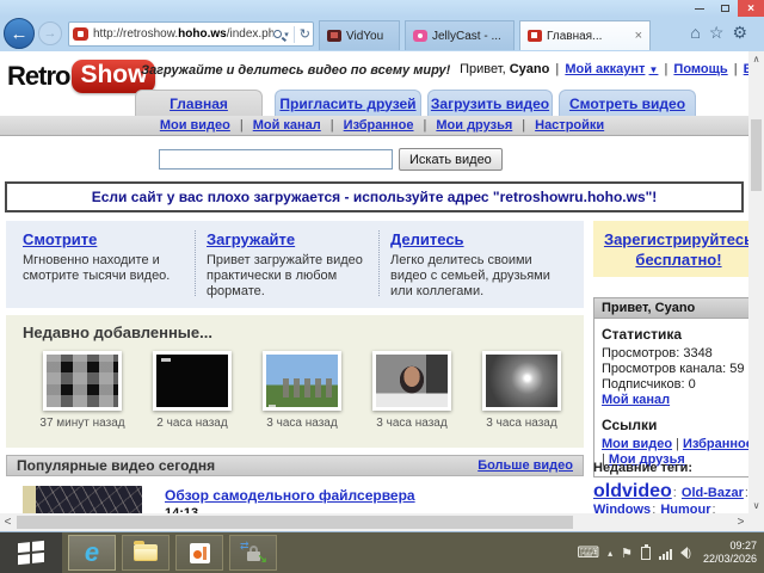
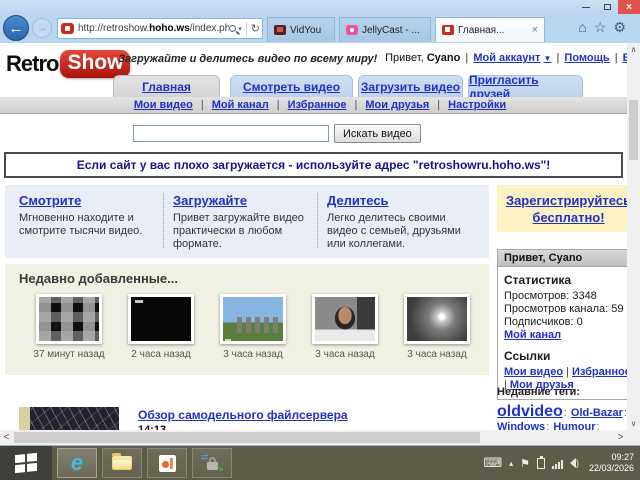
  ×
  ←
  →
  http://retroshow.hoho.ws/index.ph
  ↻
  VidYou
  JellyCast - ...
  Главная...
  ×
  ⌂
  ☆
  ⚙
  Retro
  Show
  Загружайте и делитесь видео по всему миру!
  Привет, Cyano | Мой аккаунт ▼ | Помощь |
  Главная
- Пригласить друзей
+ Смотреть видео
  Загрузить видео
- Смотреть видео
+ Пригласить друзей
  Мои видео
  |
  Мой канал
  |
  Избранное
  |
  Мои друзья
  |
  Настройки
  Искать видео
  Если сайт у вас плохо загружается - используйте адрес "retroshowru.hoho.ws"!
  Смотрите
  Мгновенно находите и смотрите тысячи видео.
  Загружайте
  Привет загружайте видео практически в любом формате.
  Делитесь
  Легко делитесь своими видео с семьей, друзьями или коллегами.
  Зарегистрируйтес
  бесплатно!
  Привет, Cyano
  Статистика
  Просмотров: 3348
  Просмотров канала: 59
  Подписчиков: 0
  Мой канал
  Ссылки
  Мои видео | Избранно | Мои друзья
  Недавно добавленные...
  37 минут назад
  2 часа назад
  3 часа назад
  3 часа назад
  3 часа назад
- Популярные видео сегодня
- Больше видео
  Обзор самодельного файлсервера
  Недавние теги:
  ∧
  ∨
  <
  >
  e
  ⇄
  ↘
  ⌨
  ▴
  ⚑
  )
  09:27
  22/03/2026
